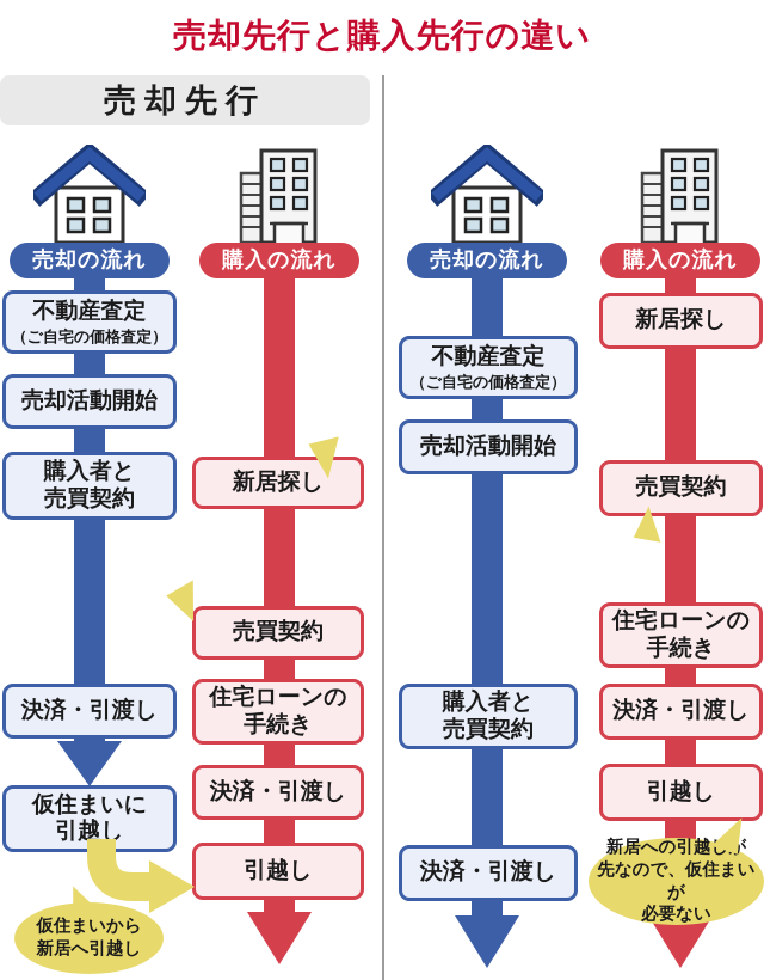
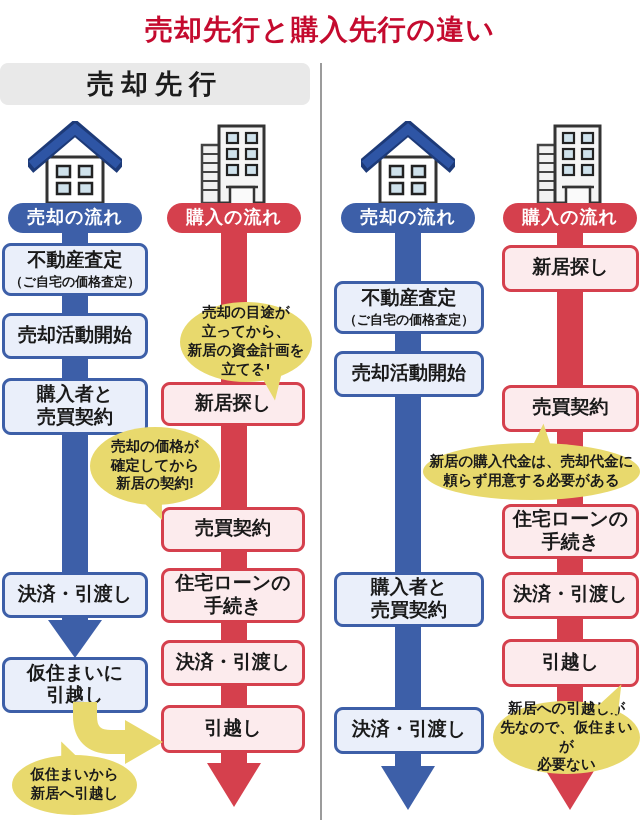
  売却先行と購入先行の違い
  売却先行
  売却の流れ
  購入の流れ
  売却の流れ
  購入の流れ
  不動産査定
  （ご自宅の価格査定）
  売却活動開始
  購入者と
  売買契約
  決済・引渡し
  仮住まいに
  引越し
  新居探し
  売買契約
  住宅ローンの
  手続き
  決済・引渡し
  引越し
  不動産査定
  （ご自宅の価格査定）
  売却活動開始
  購入者と
  売買契約
  決済・引渡し
  新居探し
  売買契約
  住宅ローンの
  手続き
  決済・引渡し
  引越し
+ 売却の目途が
+ 立ってから、
+ 新居の資金計画を
+ 立てる!
+ 売却の価格が
+ 確定してから
+ 新居の契約!
+ 新居の購入代金は、売却代金に
+ 頼らず用意する必要がある
  新居への引越し
  先なので、仮住まいが
  必要ない
  仮住まいから
  新居へ引越し
